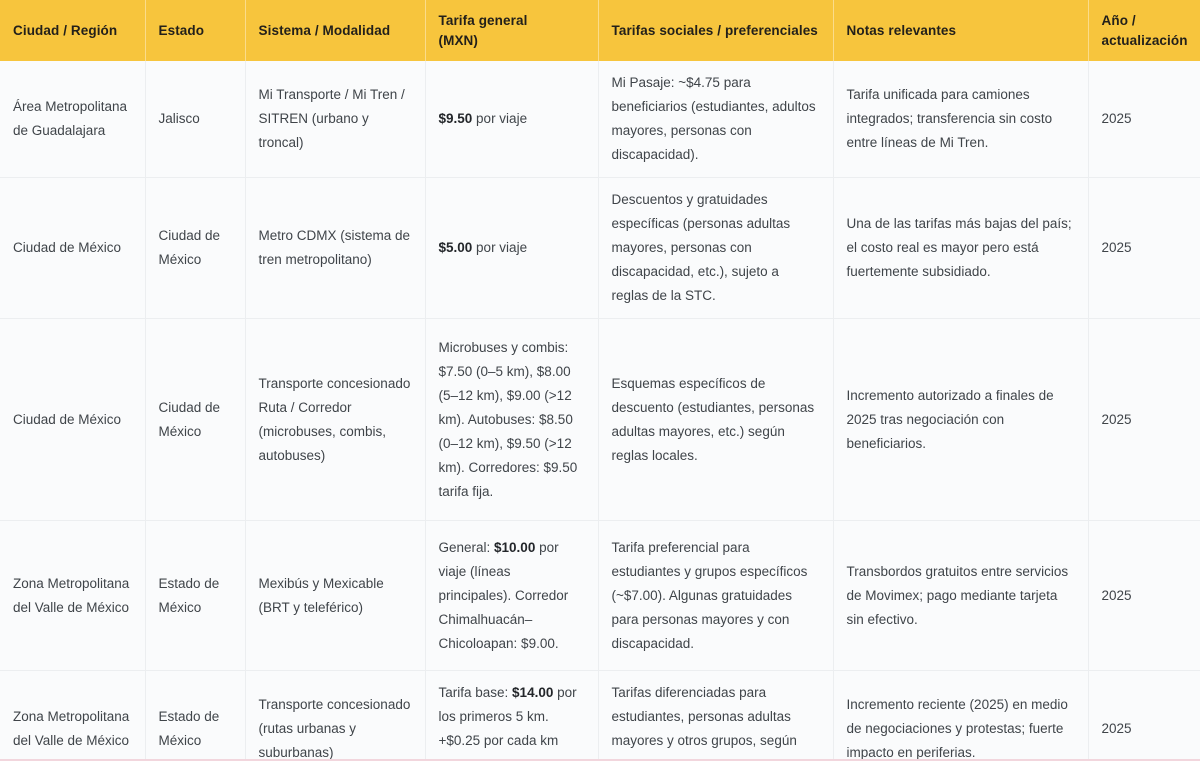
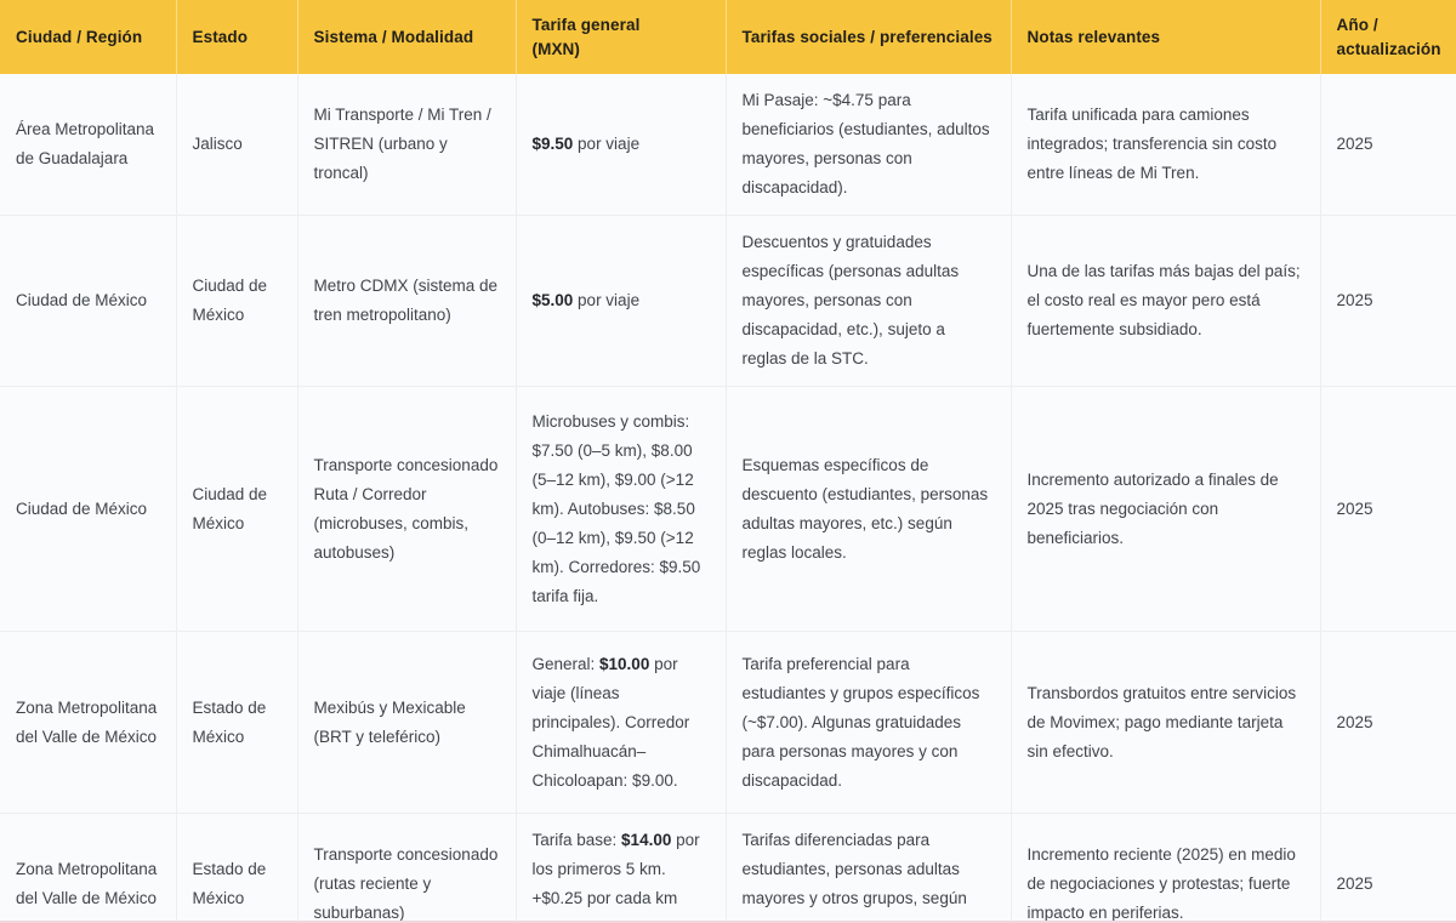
  Ciudad / Región	Estado	Sistema / Modalidad	Tarifa general (MXN)	Tarifas sociales / preferenciales	Notas relevantes	Año / actualización
  Área Metropolitana de Guadalajara	Jalisco	Mi Transporte / Mi Tren / SITREN (urbano y troncal)	$9.50 por viaje	Mi Pasaje: ~$4.75 para beneficiarios (estudiantes, adultos mayores, personas con discapacidad).	Tarifa unificada para camiones integrados; transferencia sin costo entre líneas de Mi Tren.	2025
  Ciudad de México	Ciudad de México	Metro CDMX (sistema de tren metropolitano)	$5.00 por viaje	Descuentos y gratuidades específicas (personas adultas mayores, personas con discapacidad, etc.), sujeto a reglas de la STC.	Una de las tarifas más bajas del país; el costo real es mayor pero está fuertemente subsidiado.	2025
  Ciudad de México	Ciudad de México	Transporte concesionado Ruta / Corredor (microbuses, combis, autobuses)	Microbuses y combis: $7.50 (0–5 km), $8.00 (5–12 km), $9.00 (>12 km). Autobuses: $8.50 (0–12 km), $9.50 (>12 km). Corredores: $9.50 tarifa fija.	Esquemas específicos de descuento (estudiantes, personas adultas mayores, etc.) según reglas locales.	Incremento autorizado a finales de 2025 tras negociación con beneficiarios.	2025
  Zona Metropolitana del Valle de México	Estado de México	Mexibús y Mexicable (BRT y teleférico)	General: $10.00 por viaje (líneas principales). Corredor Chimalhuacán–Chicoloapan: $9.00.	Tarifa preferencial para estudiantes y grupos específicos (~$7.00). Algunas gratuidades para personas mayores y con discapacidad.	Transbordos gratuitos entre servicios de Movimex; pago mediante tarjeta sin efectivo.	2025
- Zona Metropolitana del Valle de México	Estado de México	Transporte concesionado (rutas urbanas y suburbanas)	Tarifa base: $14.00 por los primeros 5 km. +$0.25 por cada km	Tarifas diferenciadas para estudiantes, personas adultas mayores y otros grupos, según	Incremento reciente (2025) en medio de negociaciones y protestas; fuerte impacto en periferias.	2025
+ Zona Metropolitana del Valle de México	Estado de México	Transporte concesionado (rutas reciente y suburbanas)	Tarifa base: $14.00 por los primeros 5 km. +$0.25 por cada km	Tarifas diferenciadas para estudiantes, personas adultas mayores y otros grupos, según	Incremento reciente (2025) en medio de negociaciones y protestas; fuerte impacto en periferias.	2025
